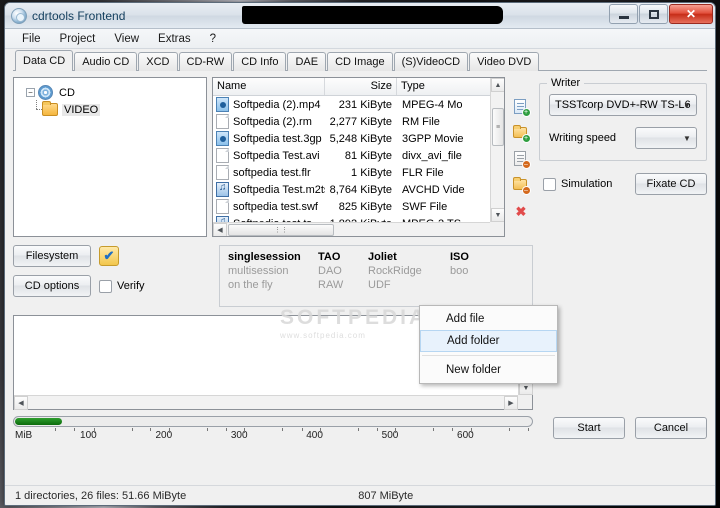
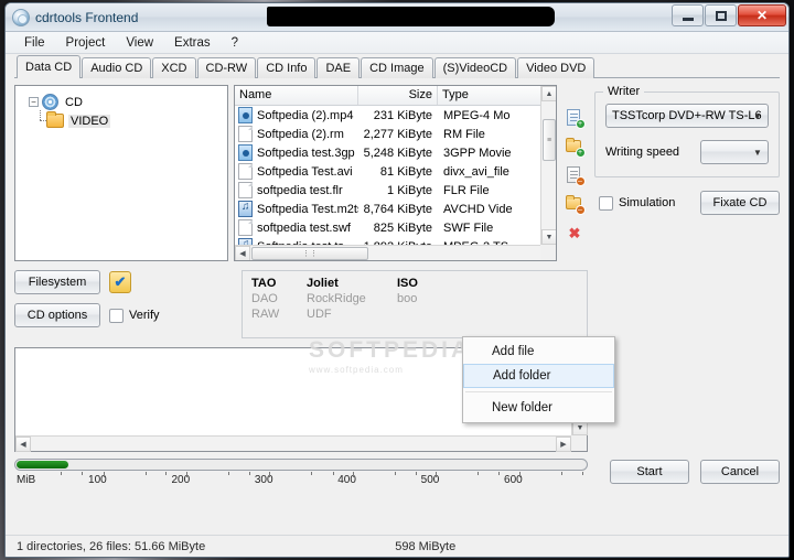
  cdrtools Frontend
  ✕
  File
  Project
  View
  Extras
  ?
  Data CD
  Audio CD
  XCD
  CD-RW
  CD Info
  DAE
  CD Image
  (S)VideoCD
  Video DVD
  −
  CD
  VIDEO
  Name
  Size
  Type
  Softpedia (2).mp4
  231 KiByte
  MPEG-4 Mo
  Softpedia (2).rm
  2,277 KiByte
  RM File
  Softpedia test.3gp
  5,248 KiByte
  3GPP Movie
  Softpedia Test.avi
  81 KiByte
  divx_avi_file
  softpedia test.flr
  1 KiByte
  FLR File
  Softpedia Test.m2t
  8,764 KiByte
  AVCHD Vide
  softpedia test.swf
  825 KiByte
  SWF File
  ✖
  Filesystem
  ✔
  CD options
  Verify
- singlesession
- multisession
- on the fly
  TAO
  DAO
  RAW
  Joliet
  RockRidge
  UDF
  ISO
  boo
  MiB
  100
  200
  300
  400
  500
  600
  Writer
  TSSTcorp DVD+-RW TS-L6
  ▼
  Writing speed
  ▼
  Simulation
  Fixate CD
  Start
  Cancel
  SOFTPEDI
  www.softpedia.com
  Add file
  Add folder
  New folder
  1 directories, 26 files: 51.66 MiByte
- 807 MiByte
+ 598 MiByte
